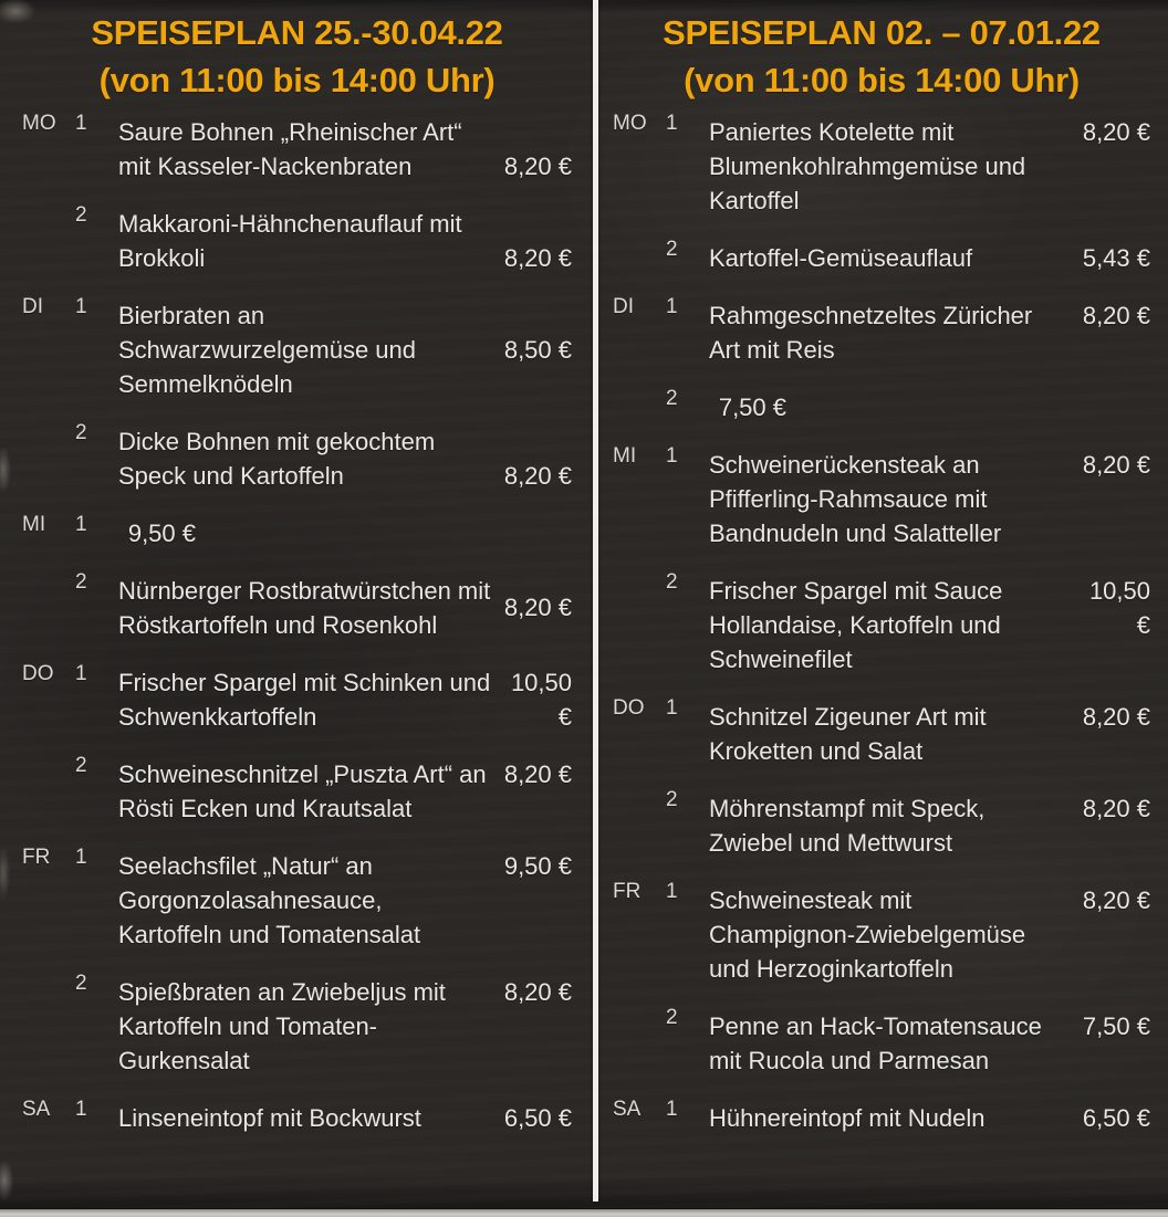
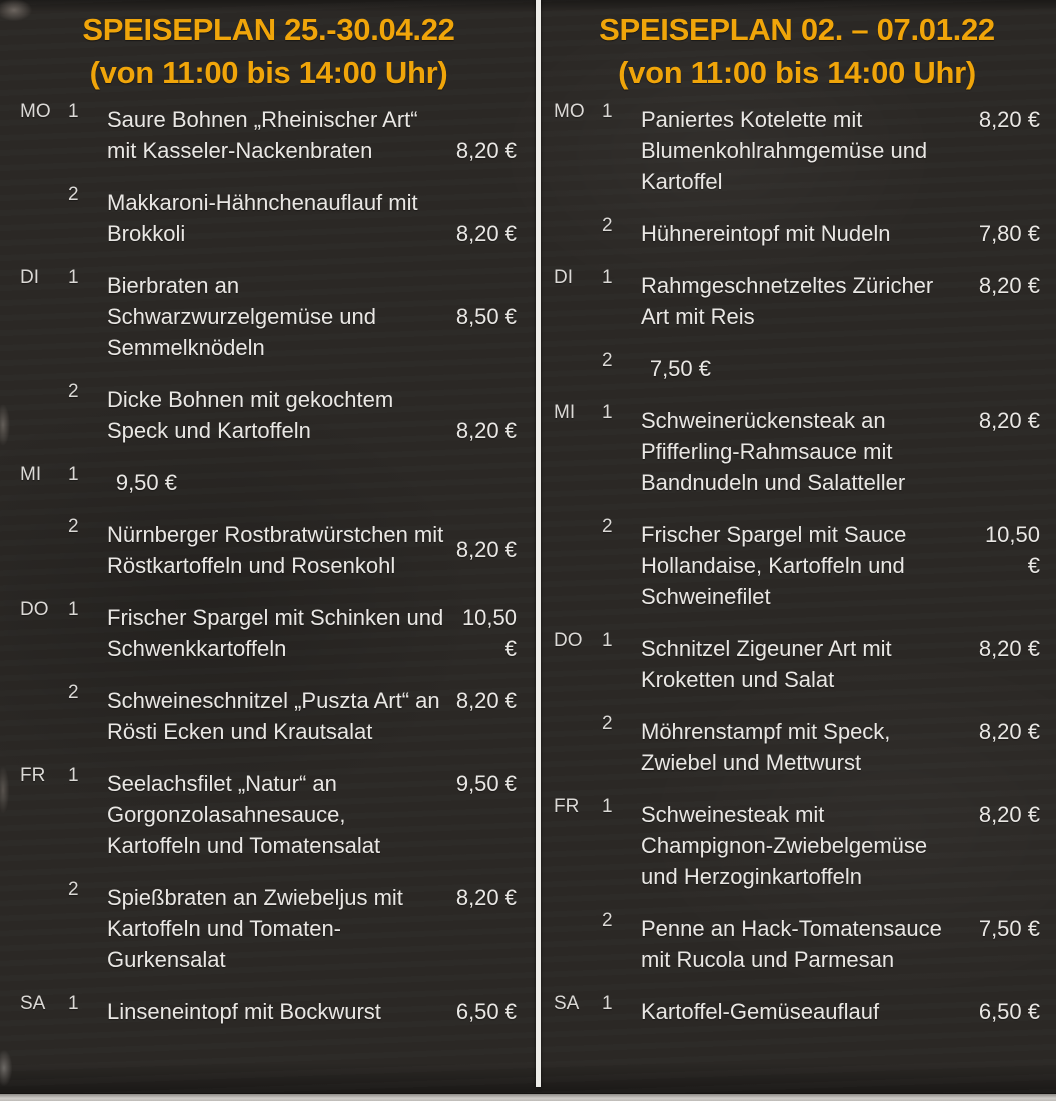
  SPEISEPLAN 25.-30.04.22
  (von 11:00 bis 14:00 Uhr)
  MO
  1
  Saure Bohnen „Rheinischer Art“
  mit Kasseler-Nackenbraten
  8,20 €
  2
  Makkaroni-Hähnchenauflauf mit
  Brokkoli
  8,20 €
  DI
  1
  Bierbraten an
  Schwarzwurzelgemüse und
  Semmelknödeln
  8,50 €
  2
  Dicke Bohnen mit gekochtem
  Speck und Kartoffeln
  8,20 €
  MI
  1
  9,50 €
  2
  Nürnberger Rostbratwürstchen mit
  Röstkartoffeln und Rosenkohl
  8,20 €
  DO
  1
  Frischer Spargel mit Schinken und
  Schwenkkartoffeln
  10,50 €
  2
  Schweineschnitzel „Puszta Art“ an
  Rösti Ecken und Krautsalat
  8,20 €
  FR
  1
  Seelachsfilet „Natur“ an
  Gorgonzolasahnesauce,
  Kartoffeln und Tomatensalat
  9,50 €
  2
  Spießbraten an Zwiebeljus mit
  Kartoffeln und Tomaten-
  Gurkensalat
  8,20 €
  SA
  1
  Linseneintopf mit Bockwurst
  6,50 €
  SPEISEPLAN 02. – 07.01.22
  (von 11:00 bis 14:00 Uhr)
  MO
  1
  Paniertes Kotelette mit
  Blumenkohlrahmgemüse und
  Kartoffel
  8,20 €
  2
- Kartoffel-Gemüseauflauf
+ Hühnereintopf mit Nudeln
- 5,43 €
+ 7,80 €
  DI
  1
  Rahmgeschnetzeltes Züricher
  Art mit Reis
  8,20 €
  2
  7,50 €
  MI
  1
  Schweinerückensteak an
  Pfifferling-Rahmsauce mit
  Bandnudeln und Salatteller
  8,20 €
  2
  Frischer Spargel mit Sauce
  Hollandaise, Kartoffeln und
  Schweinefilet
  10,50 €
  DO
  1
  Schnitzel Zigeuner Art mit
  Kroketten und Salat
  8,20 €
  2
  Möhrenstampf mit Speck,
  Zwiebel und Mettwurst
  8,20 €
  FR
  1
  Schweinesteak mit
  Champignon-Zwiebelgemüse
  und Herzoginkartoffeln
  8,20 €
  2
  Penne an Hack-Tomatensauce
  mit Rucola und Parmesan
  7,50 €
  SA
  1
- Hühnereintopf mit Nudeln
+ Kartoffel-Gemüseauflauf
  6,50 €
